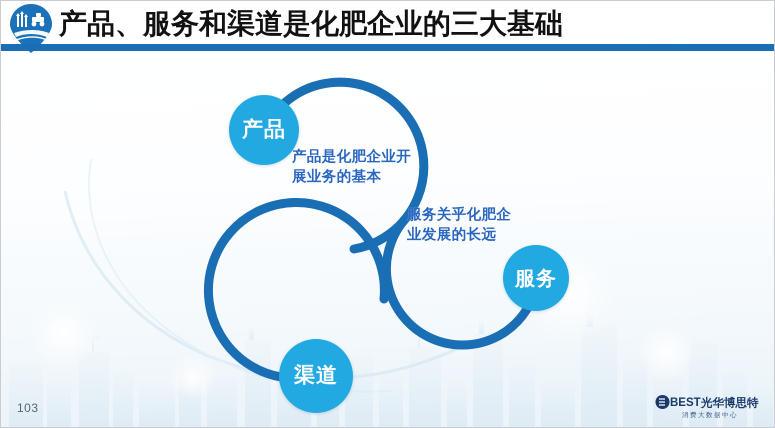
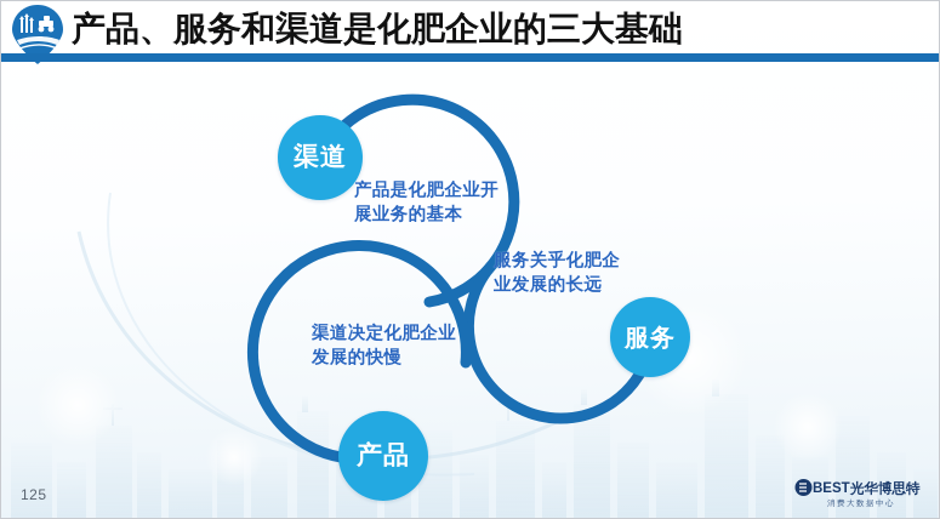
  产品、服务和渠道是化肥企业的三大基础
- 产品
+ 渠道
  服务
- 渠道
+ 产品
  产品是化肥企业开展业务的基本
  服务关乎化肥企业发展的长远
+ 渠道决定化肥企业发展的快慢
- 103
+ 125
  BEST
  光华博思特
